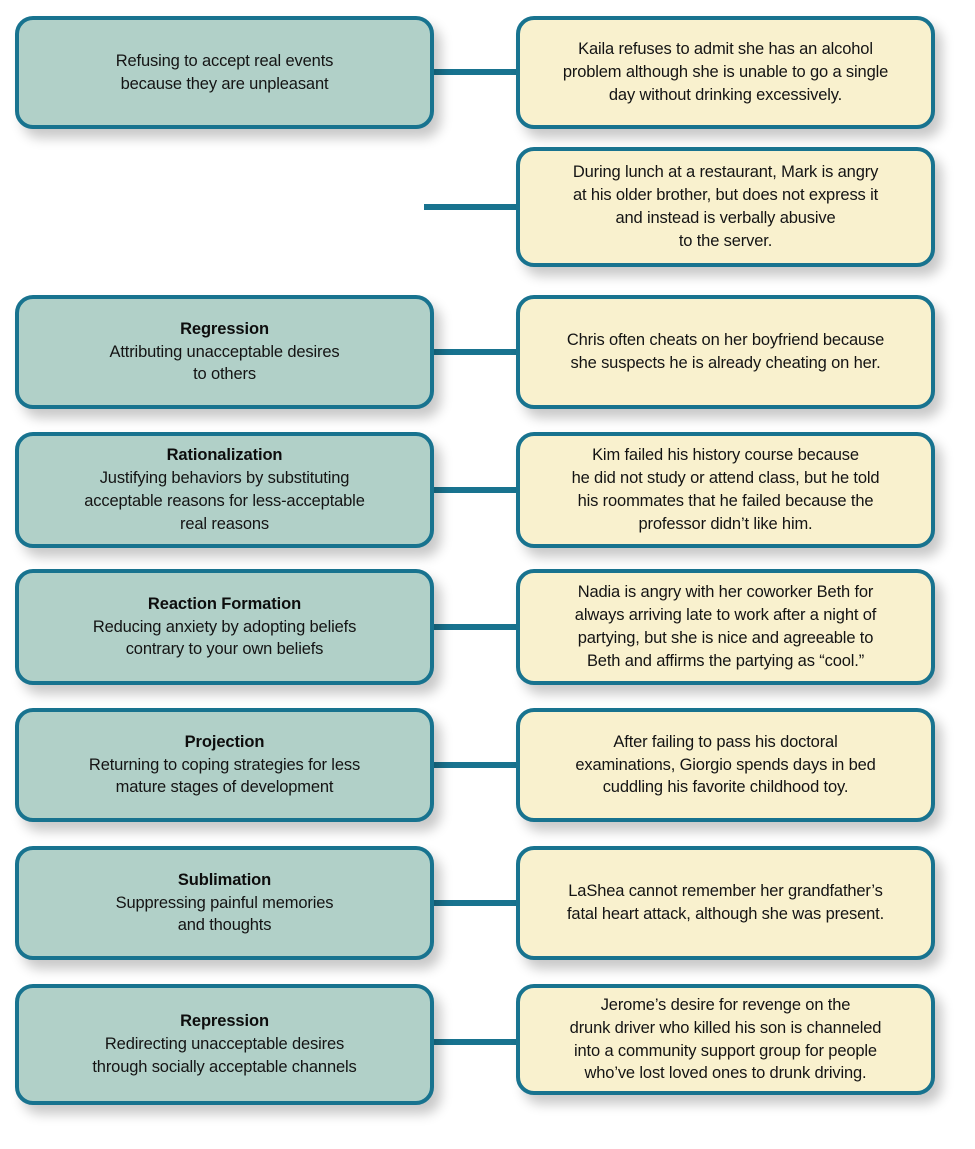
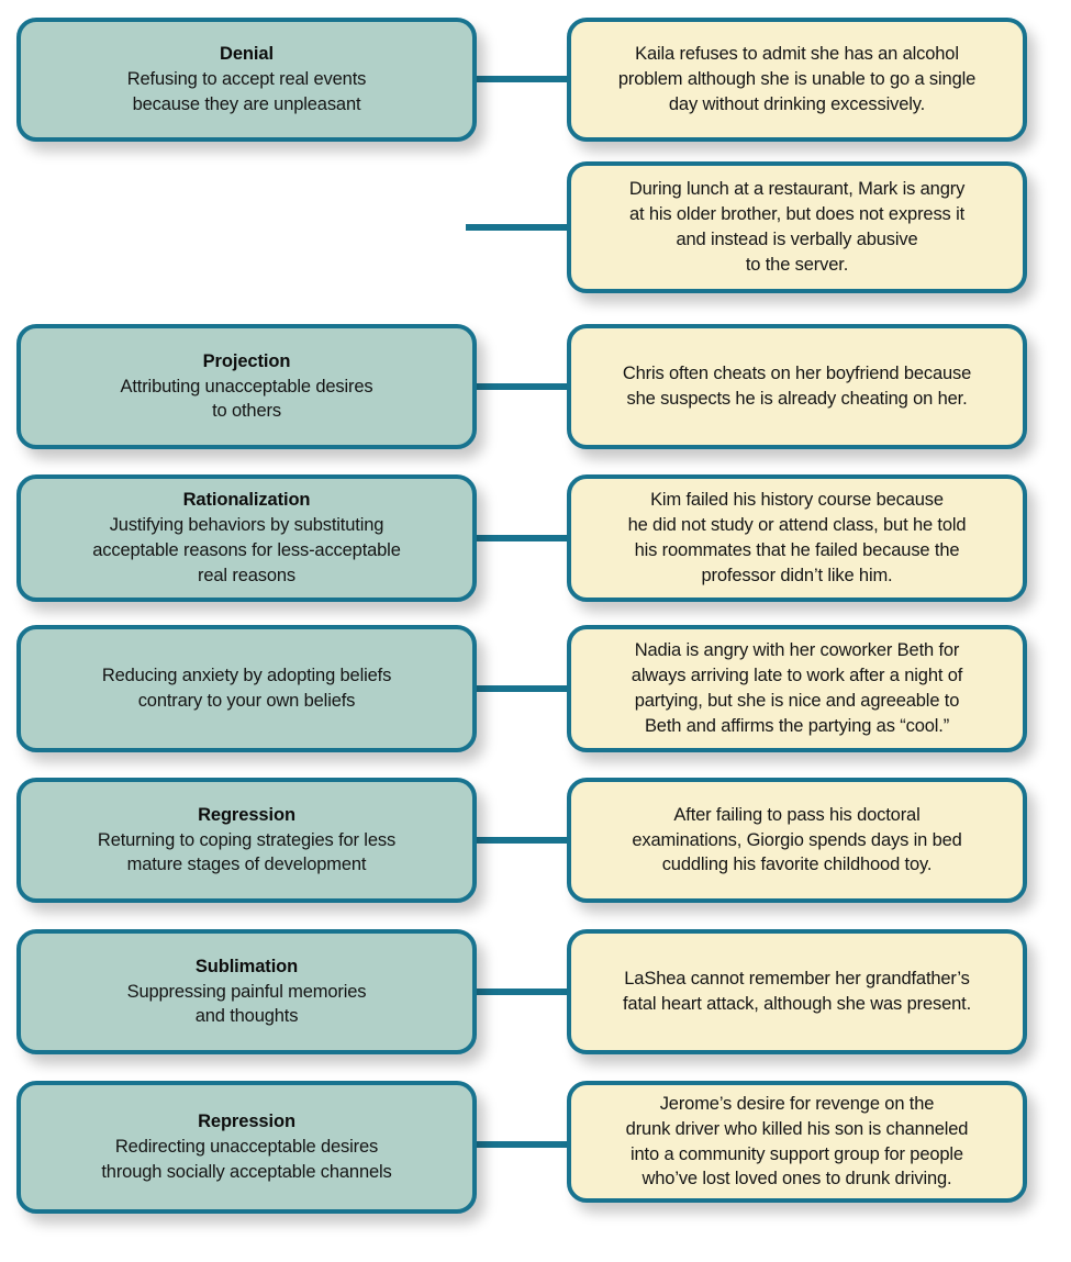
+ Denial
  Refusing to accept real events
  because they are unpleasant
  Kaila refuses to admit she has an alcohol
  problem although she is unable to go a single
  day without drinking excessively.
  During lunch at a restaurant, Mark is angry
  at his older brother, but does not express it
  and instead is verbally abusive
  to the server.
- Regression
+ Projection
  Attributing unacceptable desires
  to others
  Chris often cheats on her boyfriend because
  she suspects he is already cheating on her.
  Rationalization
  Justifying behaviors by substituting
  acceptable reasons for less-acceptable
  real reasons
  Kim failed his history course because
  he did not study or attend class, but he told
  his roommates that he failed because the
  professor didn’t like him.
- Reaction Formation
  Reducing anxiety by adopting beliefs
  contrary to your own beliefs
  Nadia is angry with her coworker Beth for
  always arriving late to work after a night of
  partying, but she is nice and agreeable to
  Beth and affirms the partying as “cool.”
- Projection
+ Regression
  Returning to coping strategies for less
  mature stages of development
  After failing to pass his doctoral
  examinations, Giorgio spends days in bed
  cuddling his favorite childhood toy.
  Sublimation
  Suppressing painful memories
  and thoughts
  LaShea cannot remember her grandfather’s
  fatal heart attack, although she was present.
  Repression
  Redirecting unacceptable desires
  through socially acceptable channels
  Jerome’s desire for revenge on the
  drunk driver who killed his son is channeled
  into a community support group for people
  who’ve lost loved ones to drunk driving.
